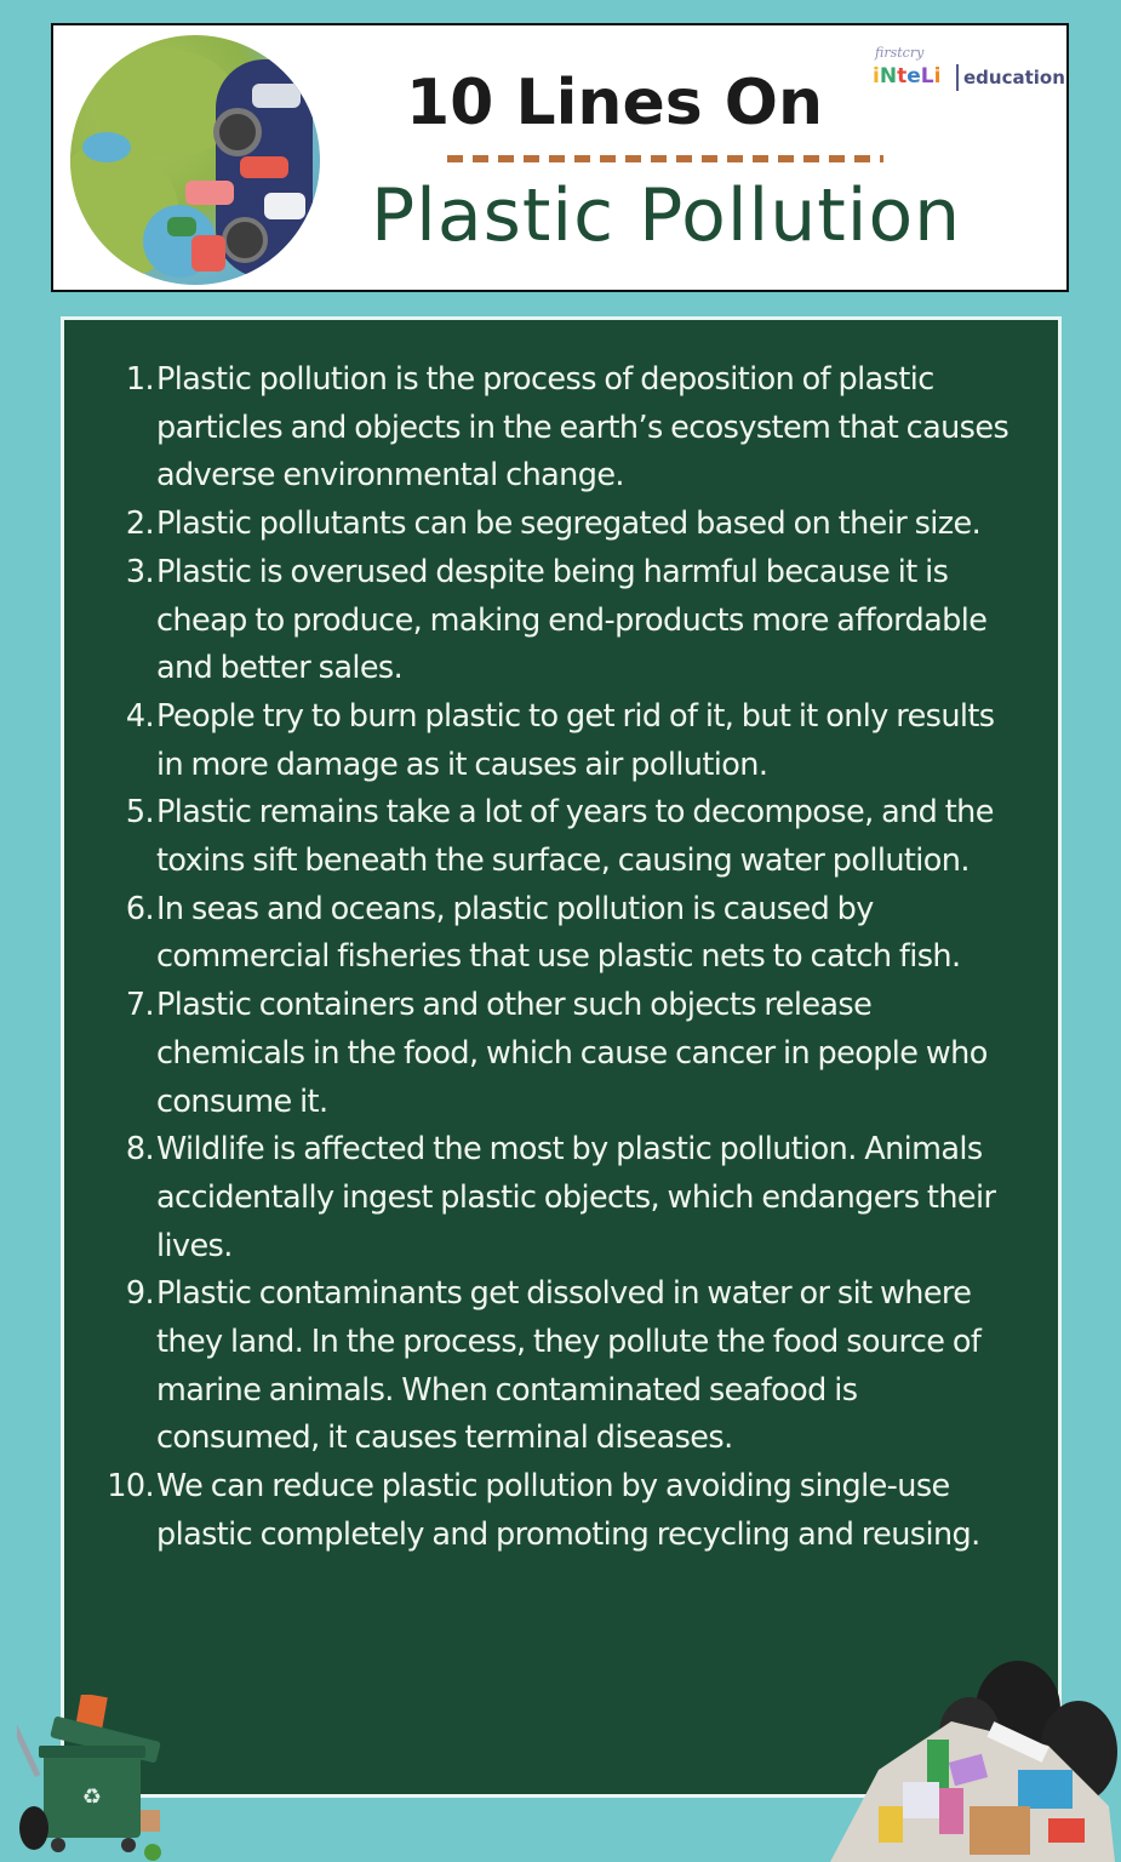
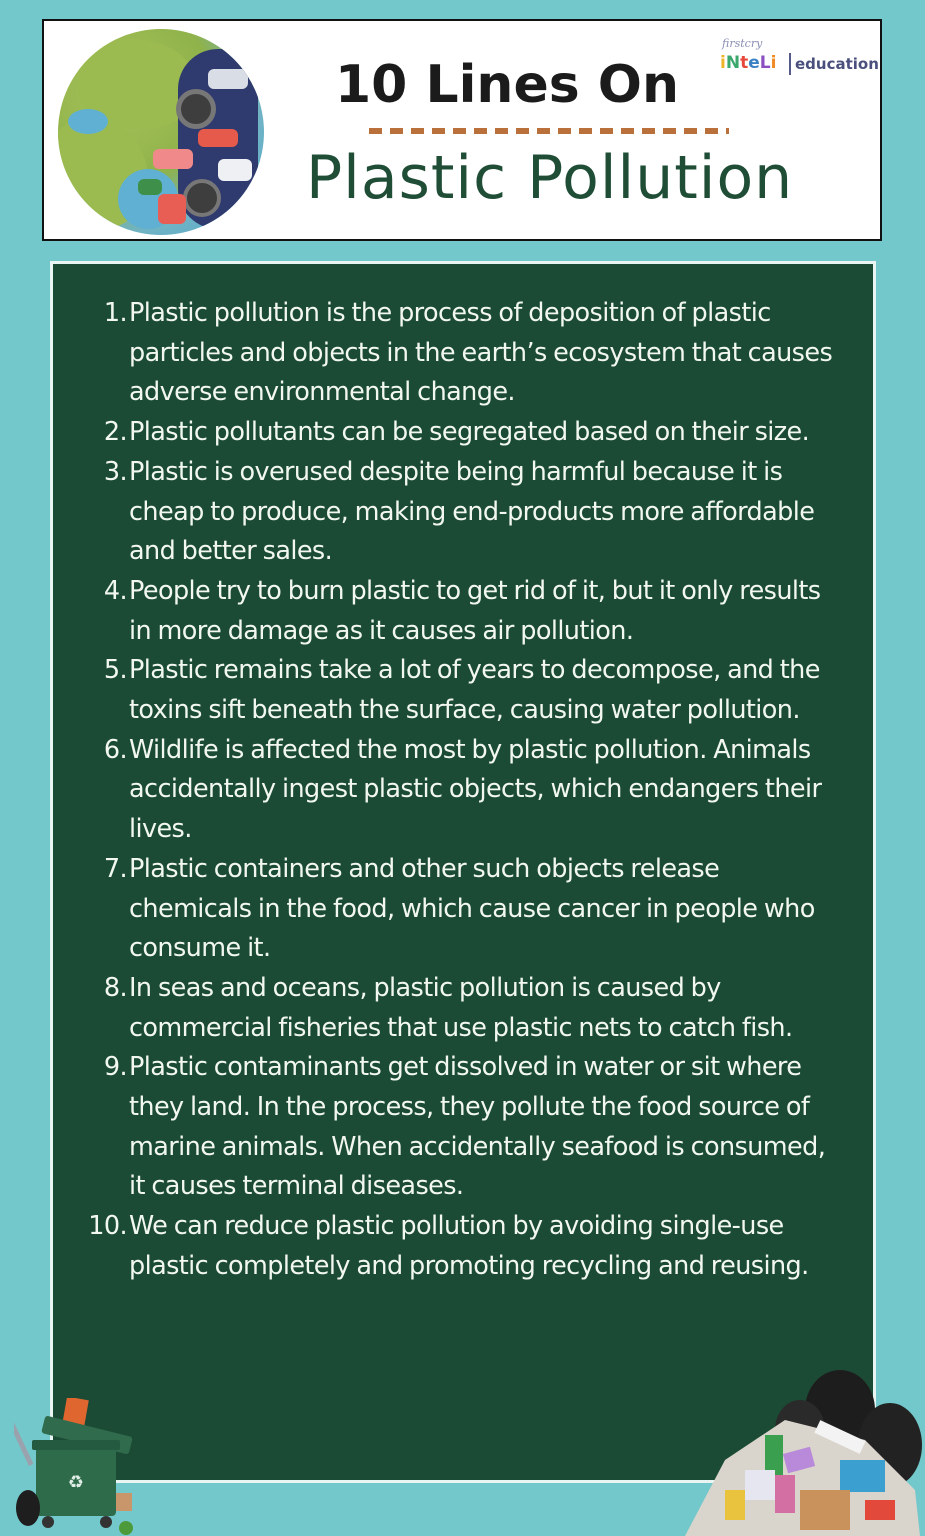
  10 Lines On
  Plastic Pollution
  firstcry
  iNteLi
  education
  1.
  Plastic pollution is the process of deposition of plastic particles and objects in the earth’s ecosystem that causes adverse environmental change.
  2.
  Plastic pollutants can be segregated based on their size.
  3.
  Plastic is overused despite being harmful because it is cheap to produce, making end-products more affordable and better sales.
  4.
  People try to burn plastic to get rid of it, but it only results in more damage as it causes air pollution.
  5.
  Plastic remains take a lot of years to decompose, and the toxins sift beneath the surface, causing water pollution.
  6.
- In seas and oceans, plastic pollution is caused by commercial fisheries that use plastic nets to catch fish.
+ Wildlife is affected the most by plastic pollution. Animals accidentally ingest plastic objects, which endangers their lives.
  7.
  Plastic containers and other such objects release chemicals in the food, which cause cancer in people who consume it.
  8.
- Wildlife is affected the most by plastic pollution. Animals accidentally ingest plastic objects, which endangers their lives.
+ In seas and oceans, plastic pollution is caused by commercial fisheries that use plastic nets to catch fish.
  9.
- Plastic contaminants get dissolved in water or sit where they land. In the process, they pollute the food source of marine animals. When contaminated seafood is consumed, it causes terminal diseases.
+ Plastic contaminants get dissolved in water or sit where they land. In the process, they pollute the food source of marine animals. When accidentally seafood is consumed, it causes terminal diseases.
  10.
  We can reduce plastic pollution by avoiding single-use plastic completely and promoting recycling and reusing.
  ♻
